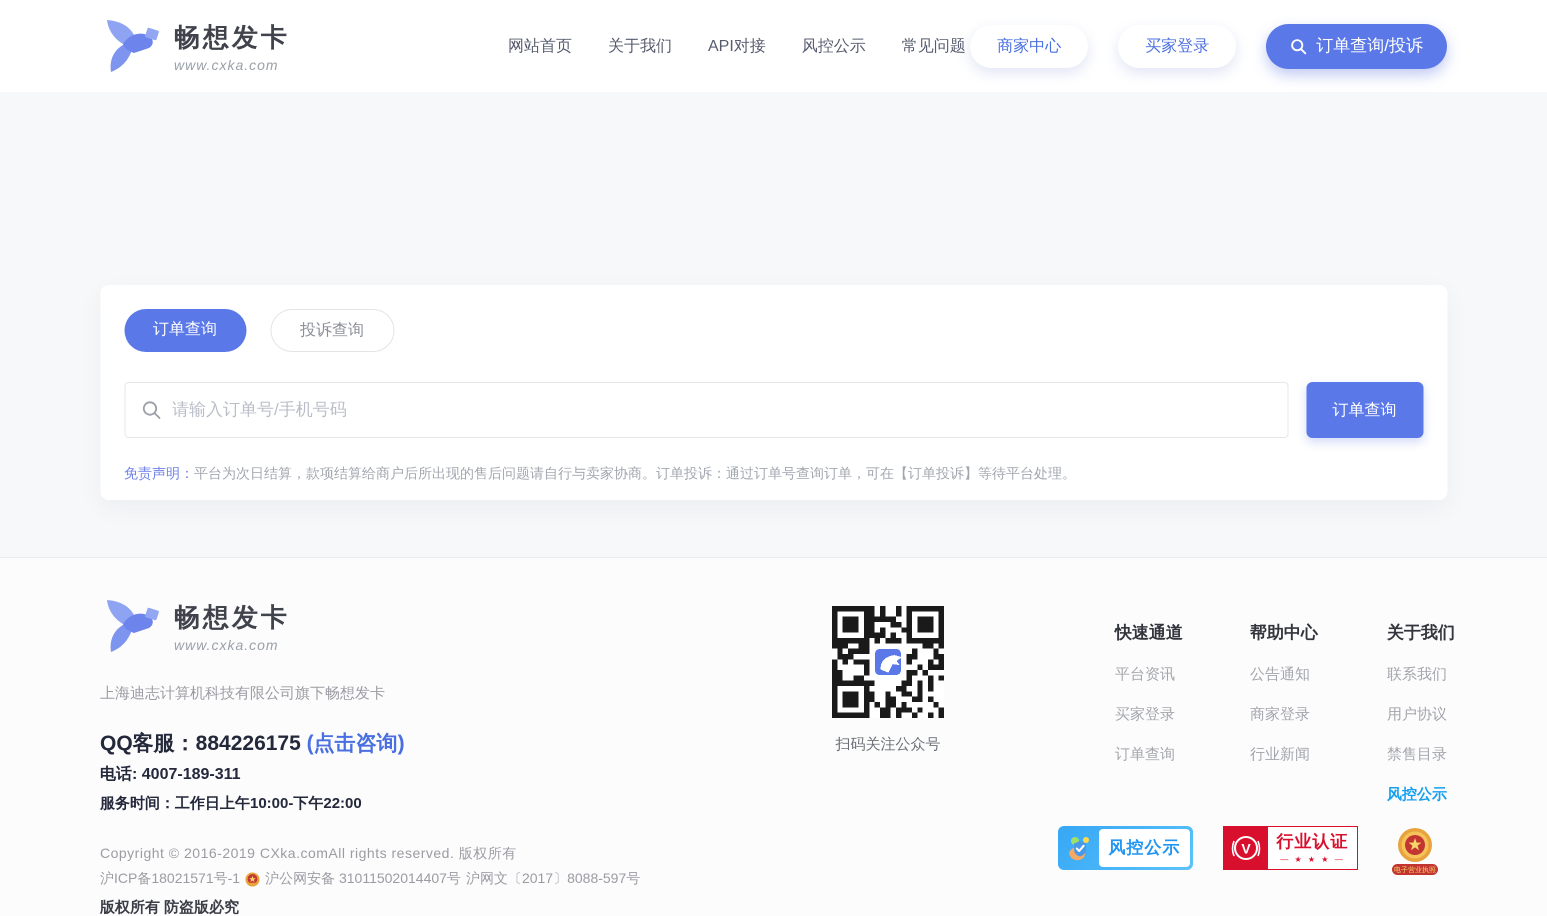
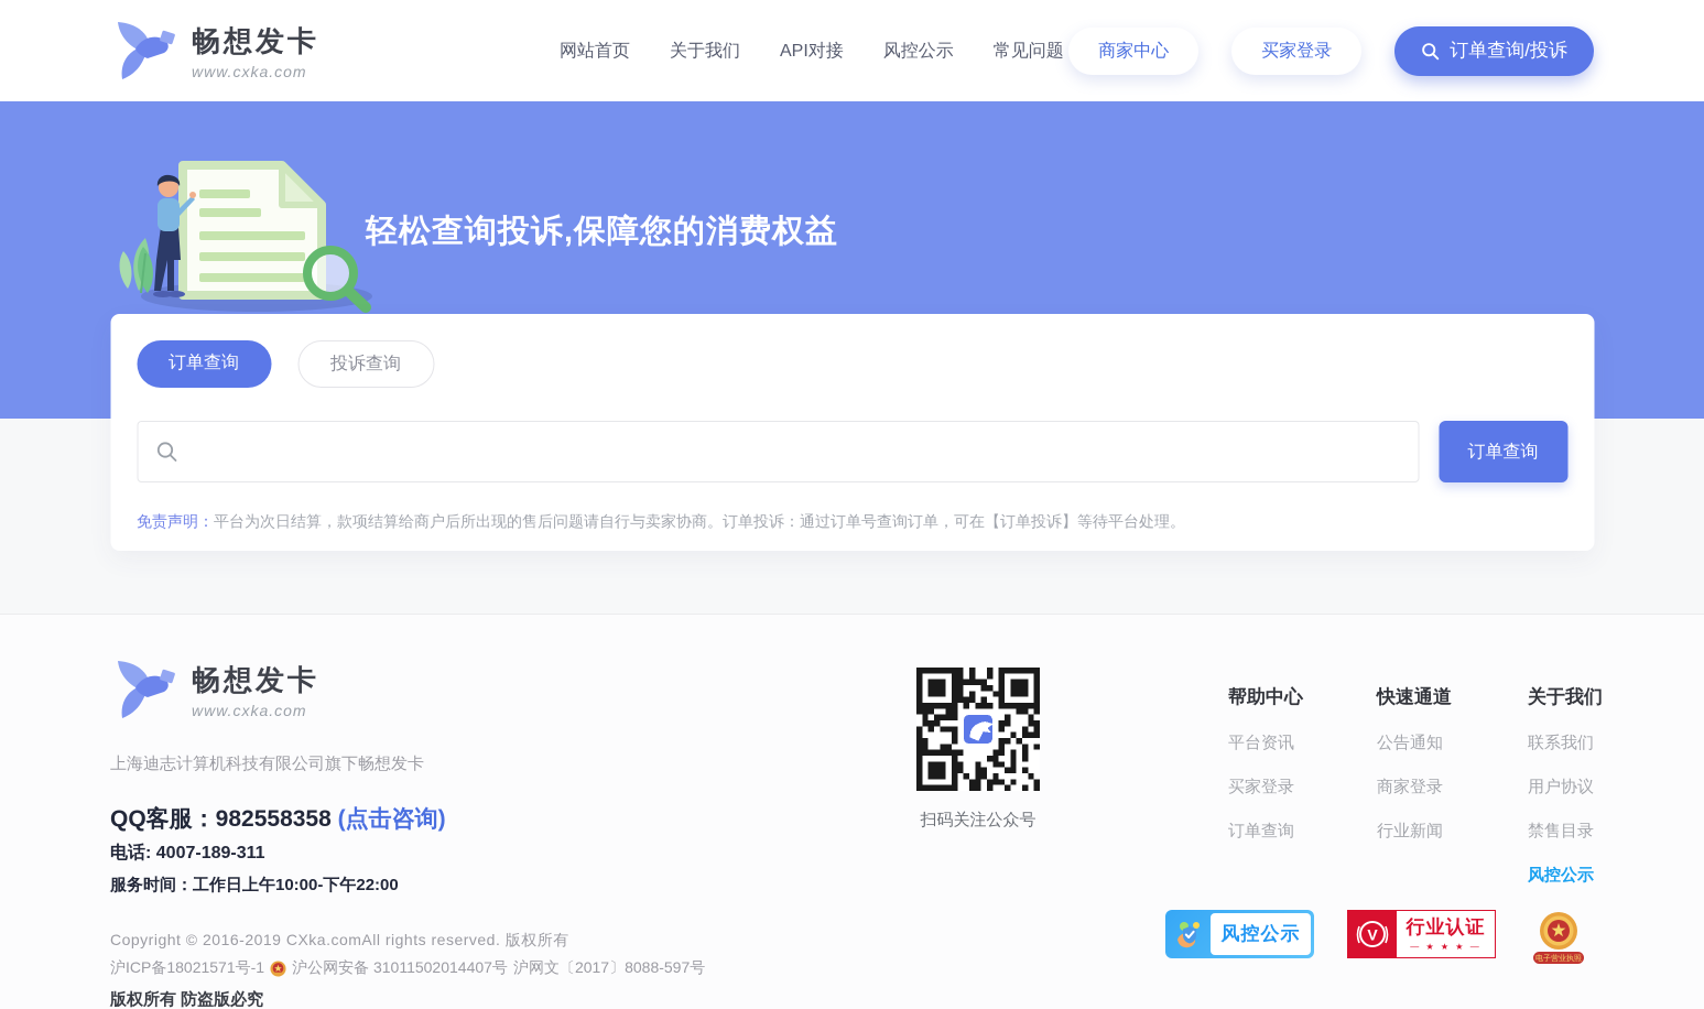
  畅想发卡
  www.cxka.com
  网站首页
  关于我们
  API对接
  风控公示
  常见问题
  商家中心
  买家登录
  订单查询/投诉
+ 轻松查询投诉,保障您的消费权益
  订单查询
  投诉查询
- 请输入订单号/手机号码
  订单查询
  免责声明：平台为次日结算，款项结算给商户后所出现的售后问题请自行与卖家协商。订单投诉：通过订单号查询订单，可在【订单投诉】等待平台处理。
  畅想发卡
  www.cxka.com
  上海迪志计算机科技有限公司旗下畅想发卡
- QQ客服：884226175 (点击咨询)
+ QQ客服：982558358 (点击咨询)
  电话: 4007-189-311
  服务时间：工作日上午10:00-下午22:00
  扫码关注公众号
- 快速通道
+ 帮助中心
  平台资讯
  买家登录
  订单查询
- 帮助中心
+ 快速通道
  公告通知
  商家登录
  行业新闻
  关于我们
  联系我们
  用户协议
  禁售目录
  风控公示
  Copyright © 2016-2019 CXka.comAll rights reserved. 版权所有
  沪ICP备18021571号-1
  沪公网安备 31011502014407号
  沪网文〔2017〕8088-597号
  版权所有 防盗版必究
  风控公示
  V
  行业认证
  — ★ ★ ★ —
